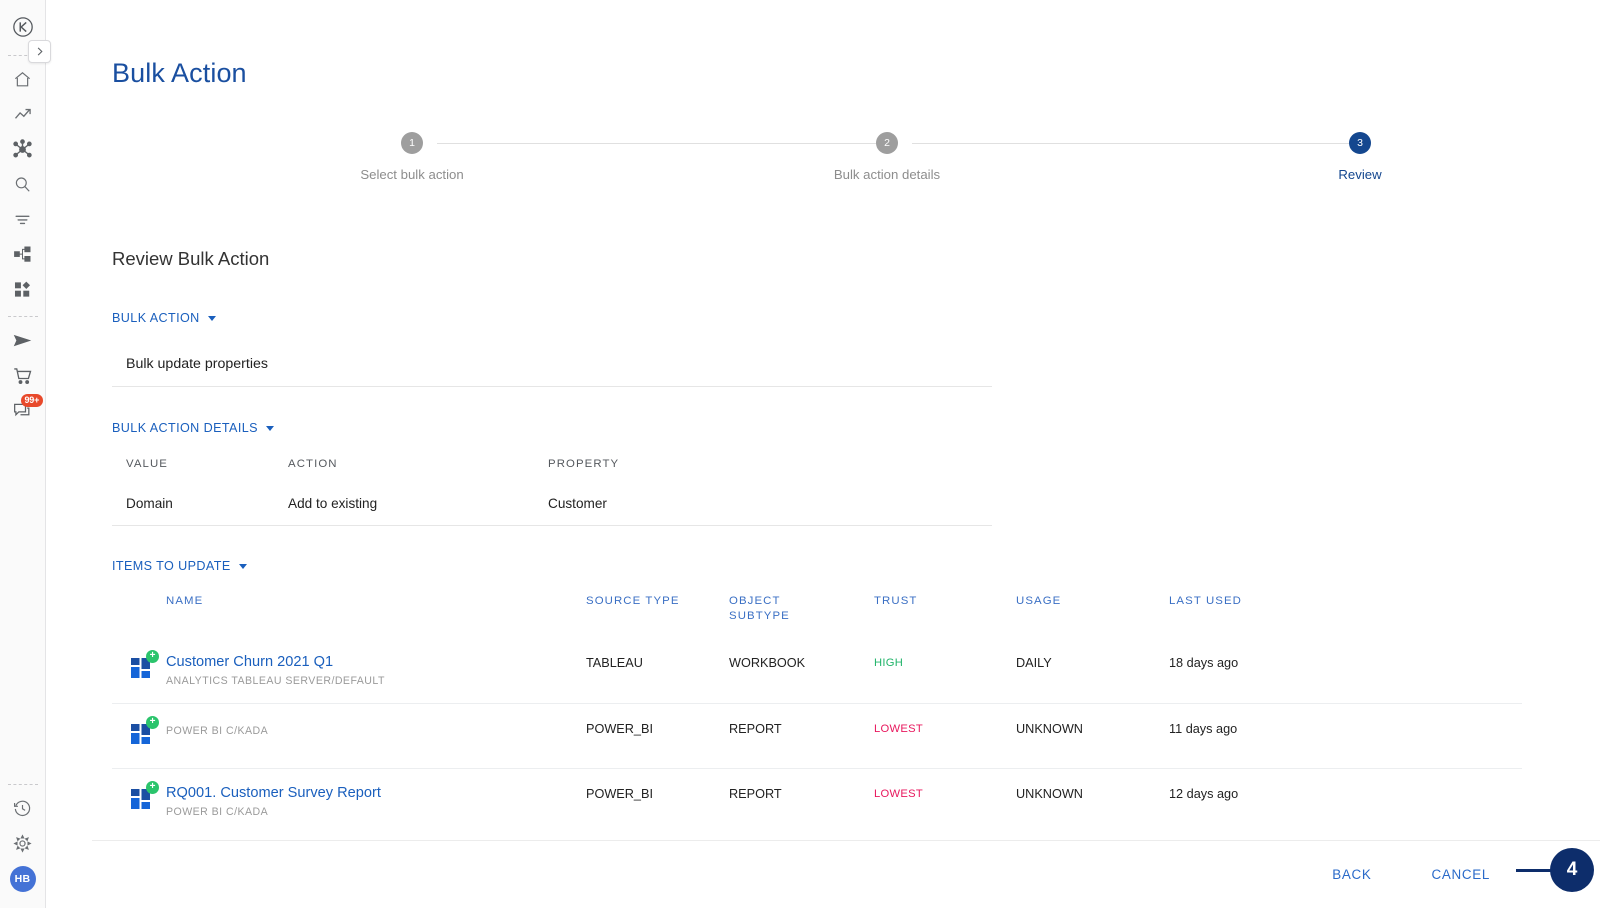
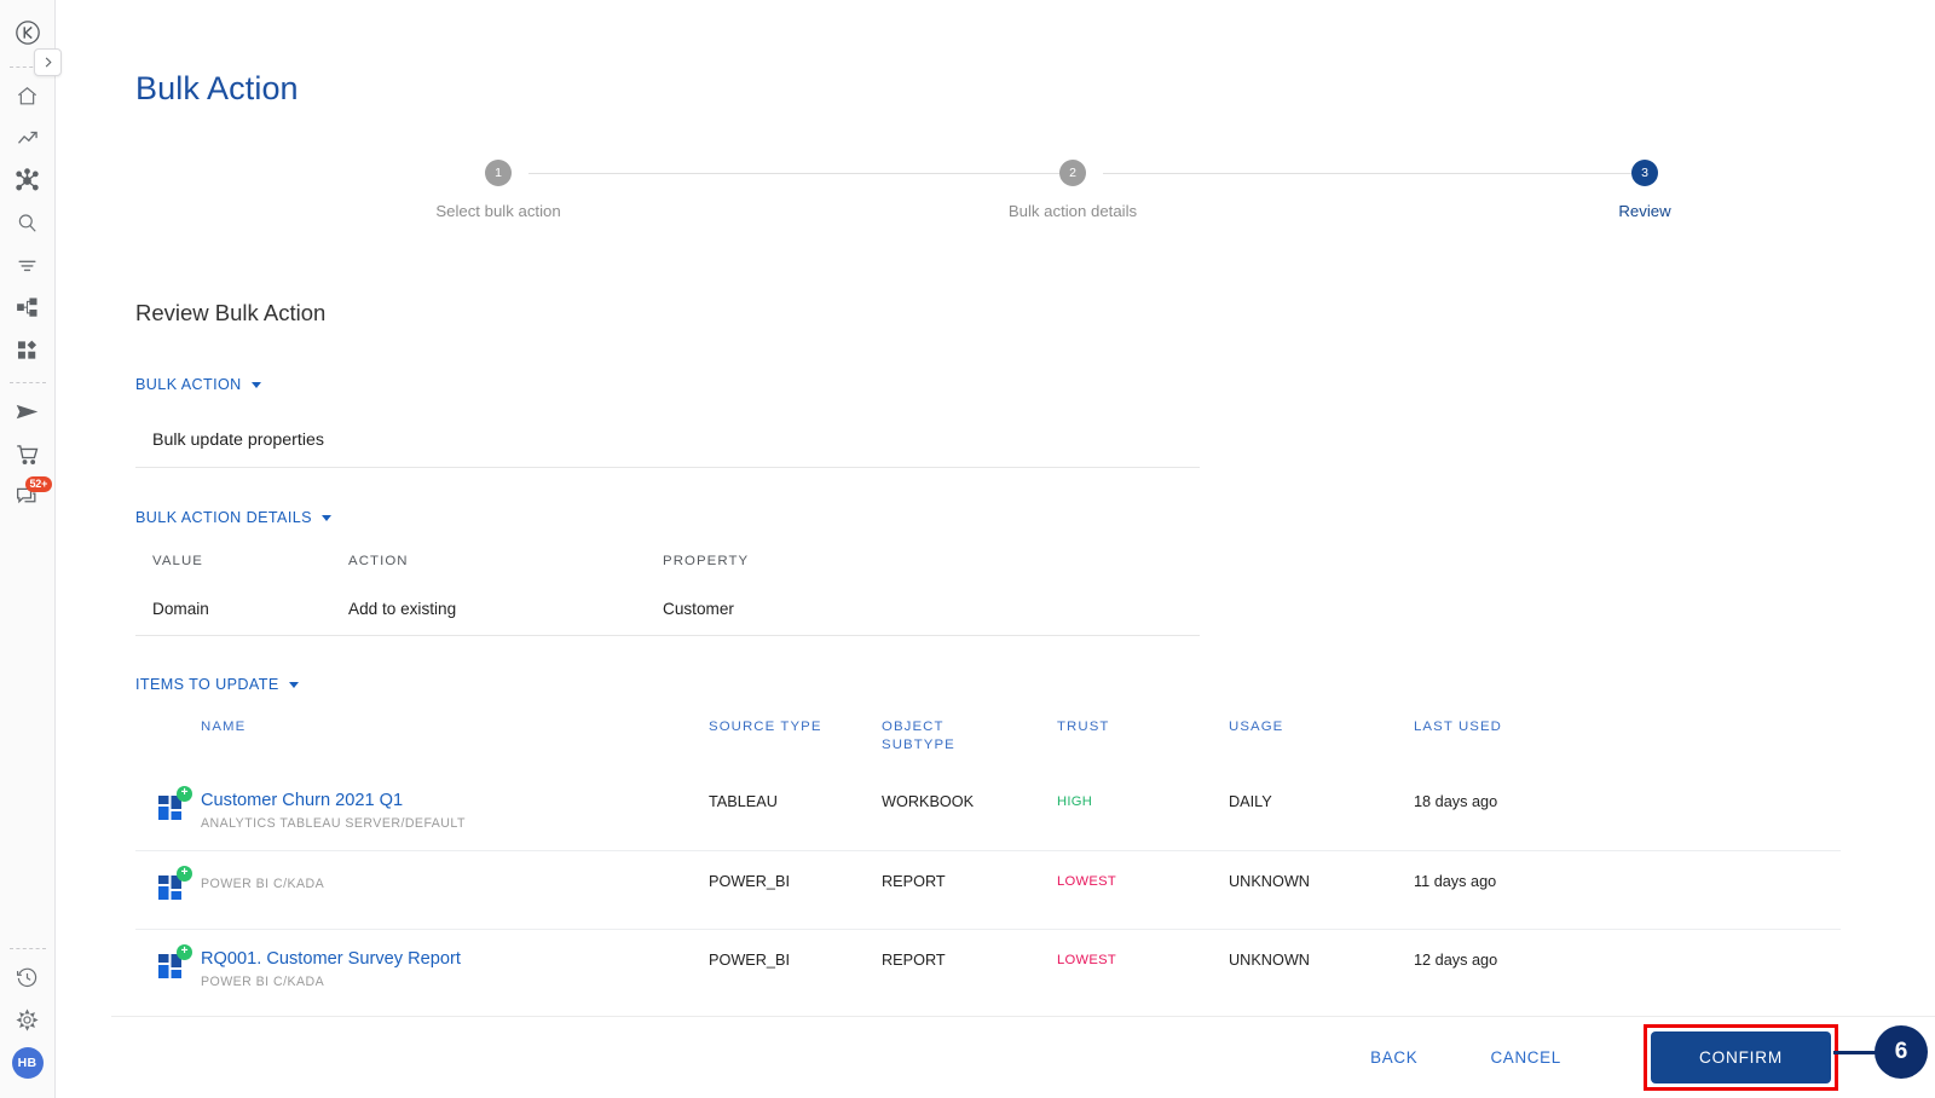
- 99+
+ 52+
  HB
  Bulk Action
  1
  Select bulk action
  2
  Bulk action details
  3
  Review
  Review Bulk Action
  BULK ACTION
  Bulk update properties
  BULK ACTION DETAILS
  VALUE
  ACTION
  PROPERTY
  Domain
  Add to existing
  Customer
  ITEMS TO UPDATE
  NAME
  SOURCE TYPE
  OBJECT
  SUBTYPE
  TRUST
  USAGE
  LAST USED
  +
  Customer Churn 2021 Q1
  ANALYTICS TABLEAU SERVER/DEFAULT
  TABLEAU
  WORKBOOK
  HIGH
  DAILY
  18 days ago
  +
  POWER BI C/KADA
  POWER_BI
  REPORT
  LOWEST
  UNKNOWN
  11 days ago
  +
  RQ001. Customer Survey Report
  POWER BI C/KADA
  POWER_BI
  REPORT
  LOWEST
  UNKNOWN
  12 days ago
  BACK
  CANCEL
+ CONFIRM
- 4
+ 6
